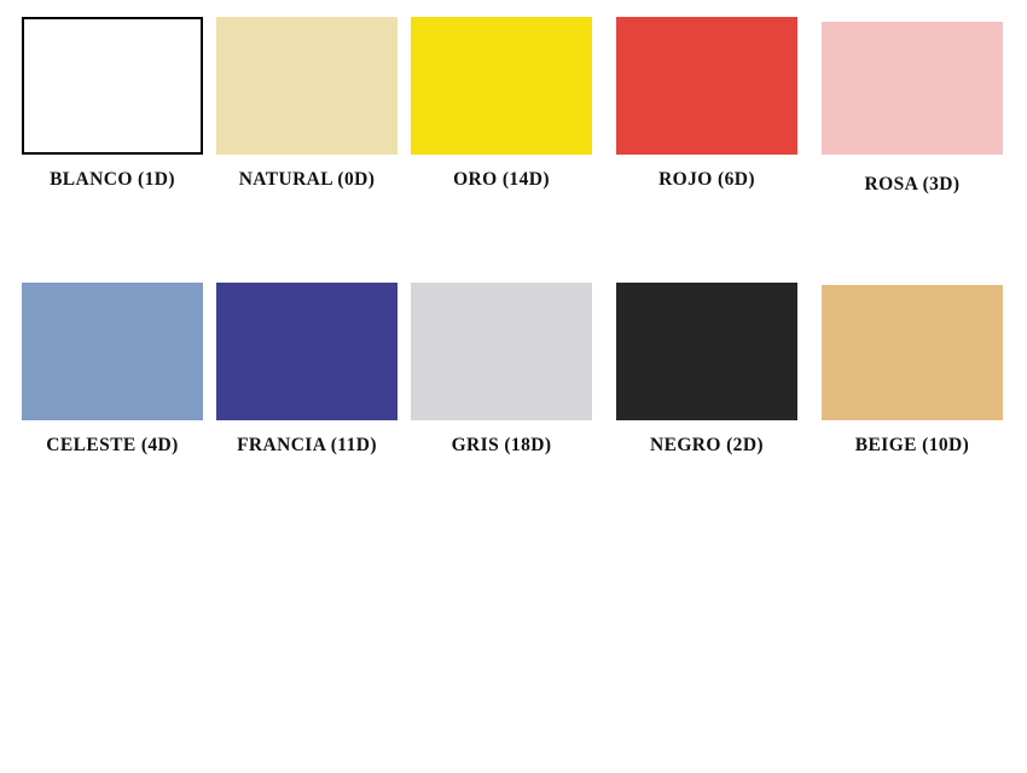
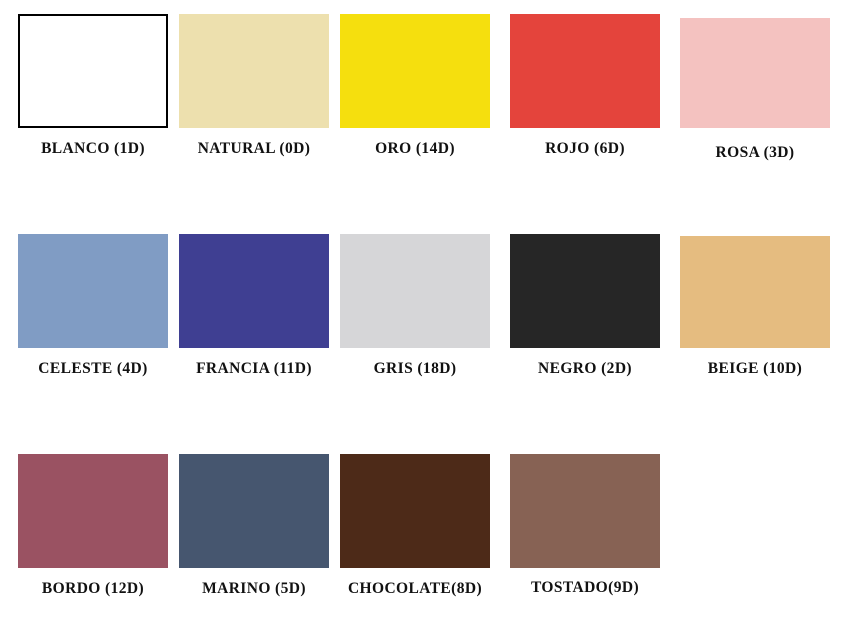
  BLANCO (1D)
  NATURAL (0D)
  ORO (14D)
  ROJO (6D)
  ROSA (3D)
  CELESTE (4D)
  FRANCIA (11D)
  GRIS (18D)
  NEGRO (2D)
  BEIGE (10D)
+ BORDO (12D)
+ MARINO (5D)
+ CHOCOLATE(8D)
+ TOSTADO(9D)
